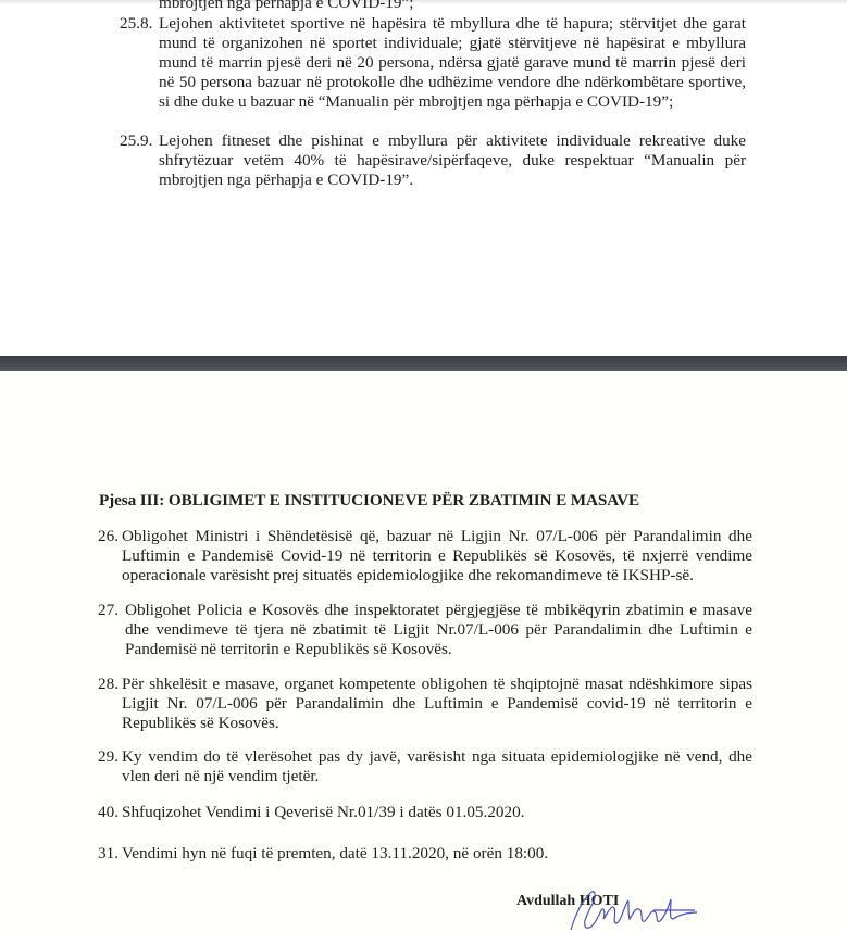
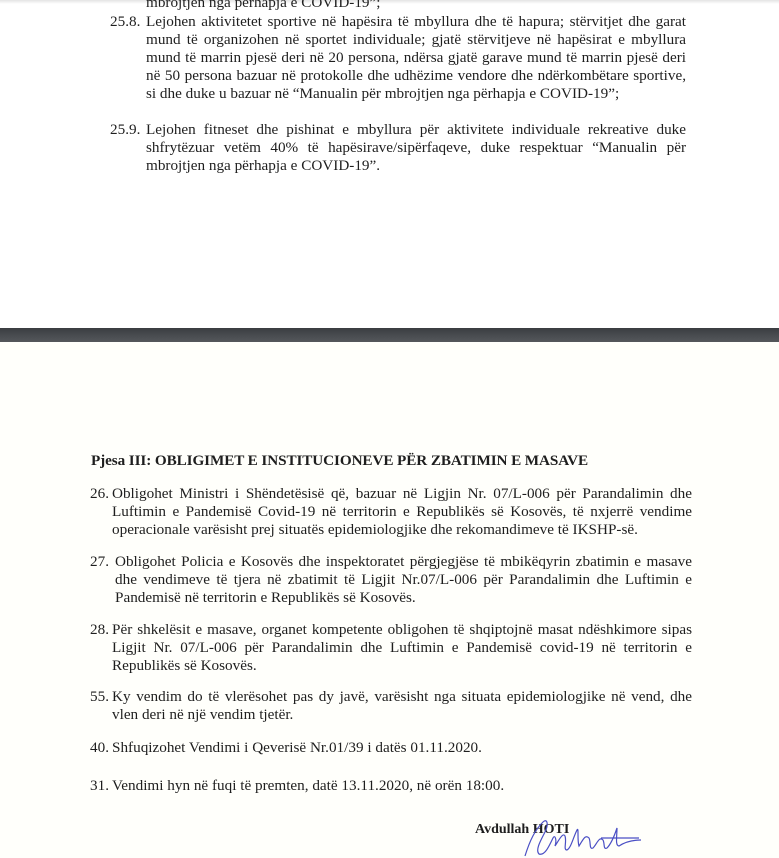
  mbrojtjen nga përhapja e COVID-19”;
  25.8.
  Lejohen aktivitetet sportive në hapësira të mbyllura dhe të hapura; stërvitjet dhe garat mund të organizohen në sportet individuale; gjatë stërvitjeve në hapësirat e mbyllura mund të marrin pjesë deri në 20 persona, ndërsa gjatë garave mund të marrin pjesë deri në 50 persona bazuar në protokolle dhe udhëzime vendore dhe ndërkombëtare sportive, si dhe duke u bazuar në “Manualin për mbrojtjen nga përhapja e COVID-19”;
  25.9.
  Lejohen fitneset dhe pishinat e mbyllura për aktivitete individuale rekreative duke shfrytëzuar vetëm 40% të hapësirave/sipërfaqeve, duke respektuar “Manualin për mbrojtjen nga përhapja e COVID-19”.
  Pjesa III: OBLIGIMET E INSTITUCIONEVE PËR ZBATIMIN E MASAVE
  26.
  Obligohet Ministri i Shëndetësisë që, bazuar në Ligjin Nr. 07/L-006 për Parandalimin dhe Luftimin e Pandemisë Covid-19 në territorin e Republikës së Kosovës, të nxjerrë vendime operacionale varësisht prej situatës epidemiologjike dhe rekomandimeve të IKSHP-së.
  27.
  Obligohet Policia e Kosovës dhe inspektoratet përgjegjëse të mbikëqyrin zbatimin e masave dhe vendimeve të tjera në zbatimit të Ligjit Nr.07/L-006 për Parandalimin dhe Luftimin e Pandemisë në territorin e Republikës së Kosovës.
  28.
  Për shkelësit e masave, organet kompetente obligohen të shqiptojnë masat ndëshkimore sipas Ligjit Nr. 07/L-006 për Parandalimin dhe Luftimin e Pandemisë covid-19 në territorin e Republikës së Kosovës.
- 29.
+ 55.
  Ky vendim do të vlerësohet pas dy javë, varësisht nga situata epidemiologjike në vend, dhe vlen deri në një vendim tjetër.
  40.
- Shfuqizohet Vendimi i Qeverisë Nr.01/39 i datës 01.05.2020.
+ Shfuqizohet Vendimi i Qeverisë Nr.01/39 i datës 01.11.2020.
  31.
  Vendimi hyn në fuqi të premten, datë 13.11.2020, në orën 18:00.
  Avdullah HOTI
